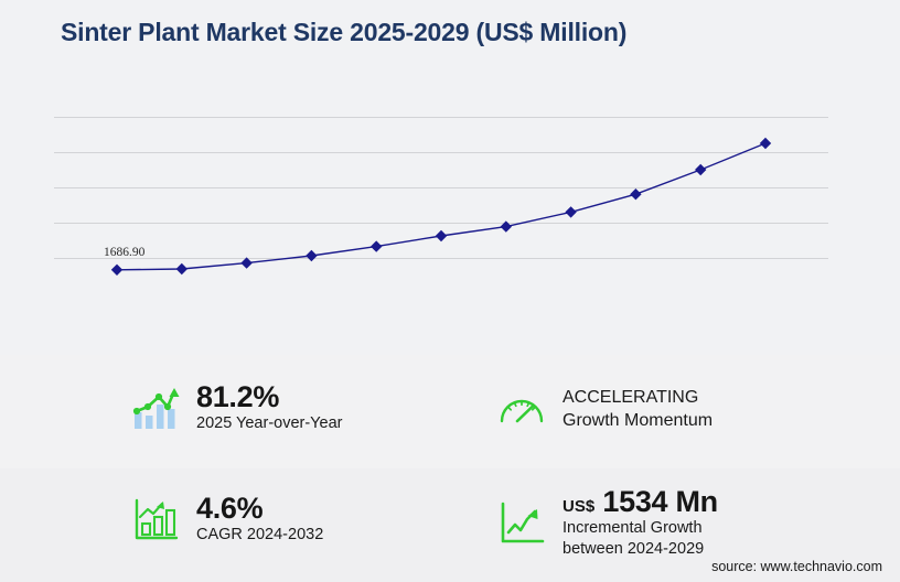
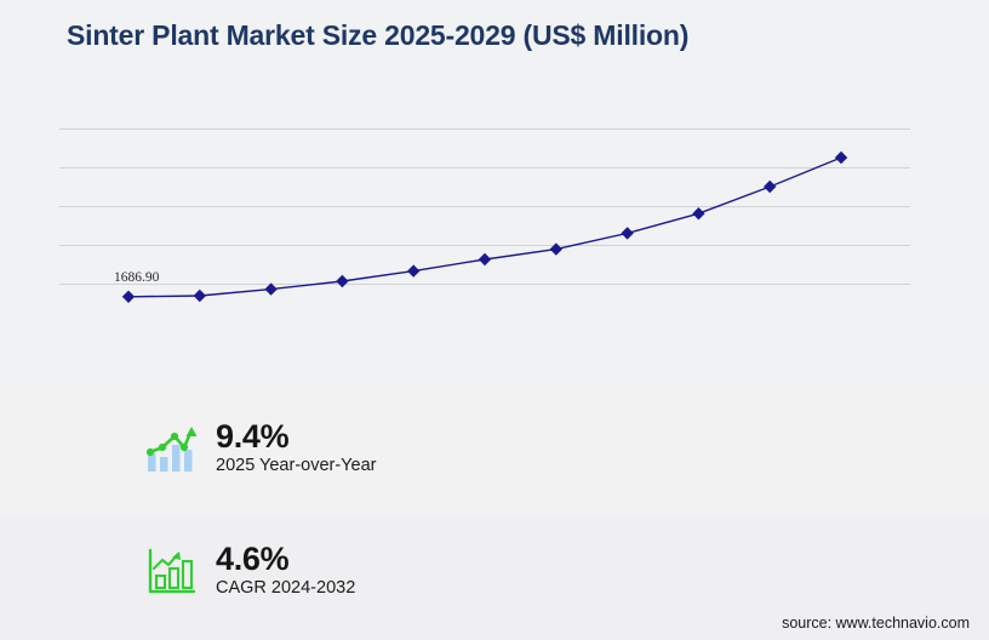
  Sinter Plant Market Size 2025-2029 (US$ Million)
  1686.90
- 81.2%
+ 9.4%
  2025 Year-over-Year
- ACCELERATING
- Growth Momentum
  4.6%
  CAGR 2024-2032
- US$ 1534 Mn
- Incremental Growth
- between 2024-2029
  source: www.technavio.com
